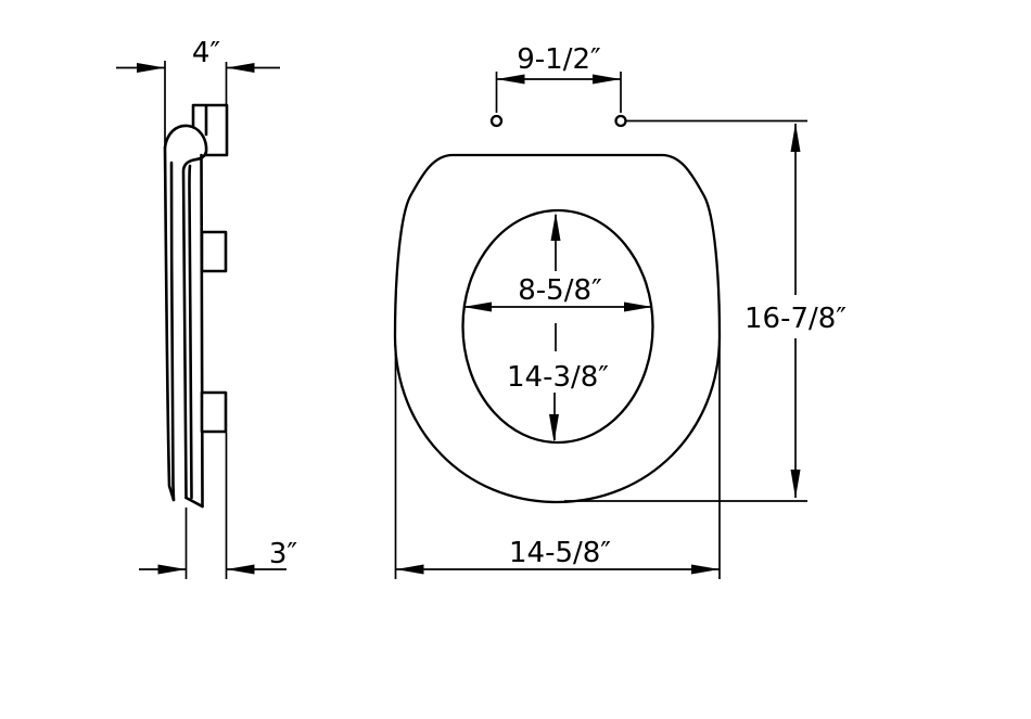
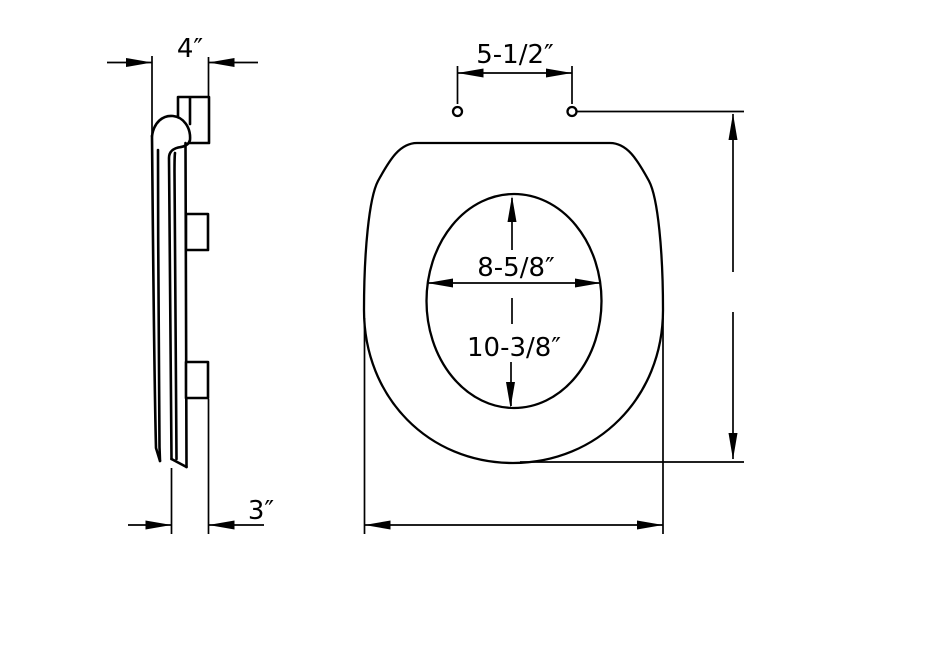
  4″
  3″
- 9-1/2″
+ 5-1/2″
  8-5/8″
- 14-3/8″
+ 10-3/8″
- 16-7/8″
- 14-5/8″
